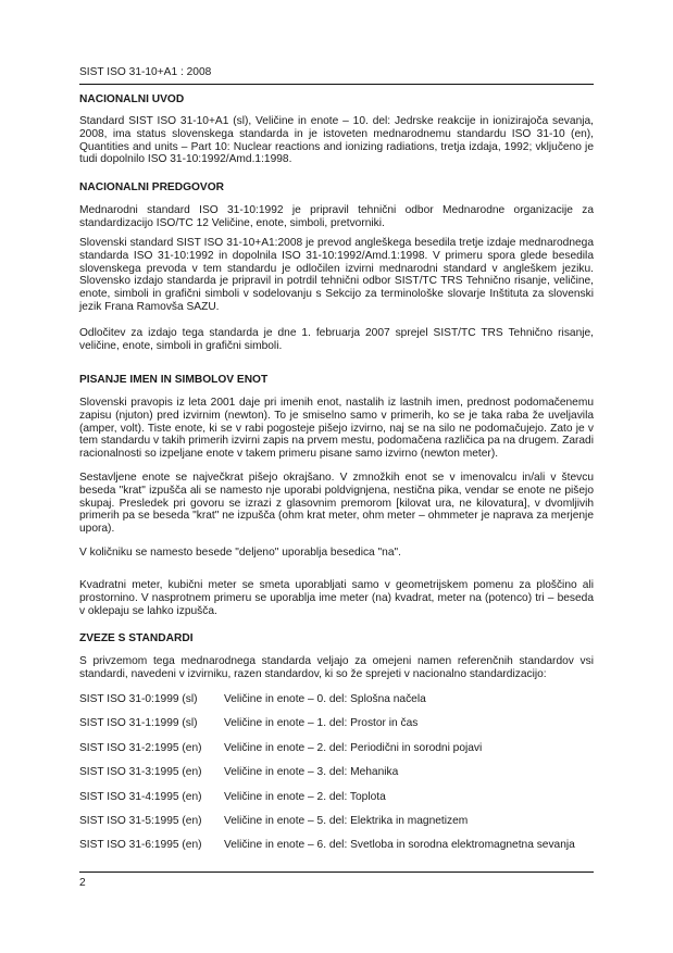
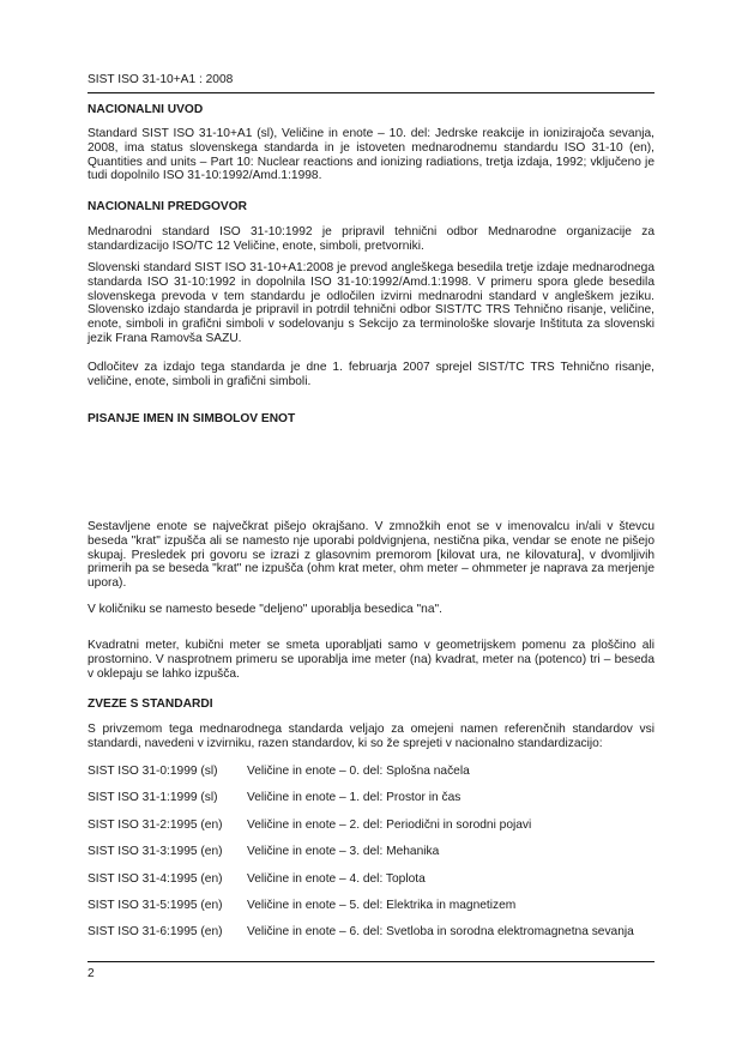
  SIST ISO 31-10+A1 : 2008
  NACIONALNI UVOD
  Standard SIST ISO 31-10+A1 (sl), Veličine in enote – 10. del: Jedrske reakcije in ionizirajoča sevanja, 2008, ima status slovenskega standarda in je istoveten mednarodnemu standardu ISO 31-10 (en), Quantities and units – Part 10: Nuclear reactions and ionizing radiations, tretja izdaja, 1992; vključeno je tudi dopolnilo ISO 31-10:1992/Amd.1:1998.
  NACIONALNI PREDGOVOR
  Mednarodni standard ISO 31-10:1992 je pripravil tehnični odbor Mednarodne organizacije za standardizacijo ISO/TC 12 Veličine, enote, simboli, pretvorniki.
  Slovenski standard SIST ISO 31-10+A1:2008 je prevod angleškega besedila tretje izdaje mednarodnega standarda ISO 31-10:1992 in dopolnila ISO 31-10:1992/Amd.1:1998. V primeru spora glede besedila slovenskega prevoda v tem standardu je odločilen izvirni mednarodni standard v angleškem jeziku. Slovensko izdajo standarda je pripravil in potrdil tehnični odbor SIST/TC TRS Tehnično risanje, veličine, enote, simboli in grafični simboli v sodelovanju s Sekcijo za terminološke slovarje Inštituta za slovenski jezik Frana Ramovša SAZU.
  Odločitev za izdajo tega standarda je dne 1. februarja 2007 sprejel SIST/TC TRS Tehnično risanje, veličine, enote, simboli in grafični simboli.
  PISANJE IMEN IN SIMBOLOV ENOT
- Slovenski pravopis iz leta 2001 daje pri imenih enot, nastalih iz lastnih imen, prednost podomačenemu zapisu (njuton) pred izvirnim (newton). To je smiselno samo v primerih, ko se je taka raba že uveljavila (amper, volt). Tiste enote, ki se v rabi pogosteje pišejo izvirno, naj se na silo ne podomačujejo. Zato je v tem standardu v takih primerih izvirni zapis na prvem mestu, podomačena različica pa na drugem. Zaradi racionalnosti so izpeljane enote v takem primeru pisane samo izvirno (newton meter).
  Sestavljene enote se največkrat pišejo okrajšano. V zmnožkih enot se v imenovalcu in/ali v števcu beseda "krat" izpušča ali se namesto nje uporabi poldvignjena, nestična pika, vendar se enote ne pišejo skupaj. Presledek pri govoru se izrazi z glasovnim premorom [kilovat ura, ne kilovatura], v dvomljivih primerih pa se beseda "krat" ne izpušča (ohm krat meter, ohm meter – ohmmeter je naprava za merjenje upora).
  V količniku se namesto besede "deljeno" uporablja besedica "na".
  Kvadratni meter, kubični meter se smeta uporabljati samo v geometrijskem pomenu za ploščino ali prostornino. V nasprotnem primeru se uporablja ime meter (na) kvadrat, meter na (potenco) tri – beseda v oklepaju se lahko izpušča.
  ZVEZE S STANDARDI
  S privzemom tega mednarodnega standarda veljajo za omejeni namen referenčnih standardov vsi standardi, navedeni v izvirniku, razen standardov, ki so že sprejeti v nacionalno standardizacijo:
  SIST ISO 31-0:1999 (sl) Veličine in enote – 0. del: Splošna načela
  SIST ISO 31-1:1999 (sl) Veličine in enote – 1. del: Prostor in čas
  SIST ISO 31-2:1995 (en) Veličine in enote – 2. del: Periodični in sorodni pojavi
  SIST ISO 31-3:1995 (en) Veličine in enote – 3. del: Mehanika
- SIST ISO 31-4:1995 (en) Veličine in enote – 2. del: Toplota
+ SIST ISO 31-4:1995 (en) Veličine in enote – 4. del: Toplota
  SIST ISO 31-5:1995 (en) Veličine in enote – 5. del: Elektrika in magnetizem
  SIST ISO 31-6:1995 (en) Veličine in enote – 6. del: Svetloba in sorodna elektromagnetna sevanja
  2
